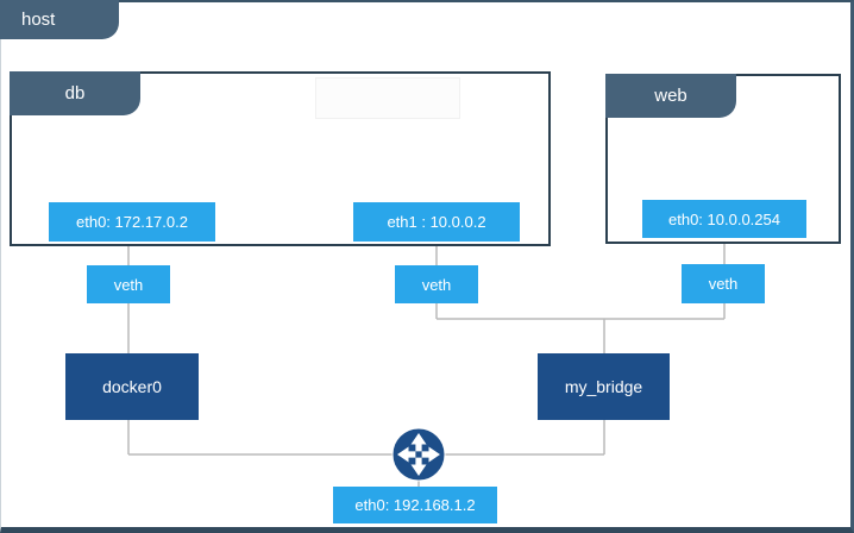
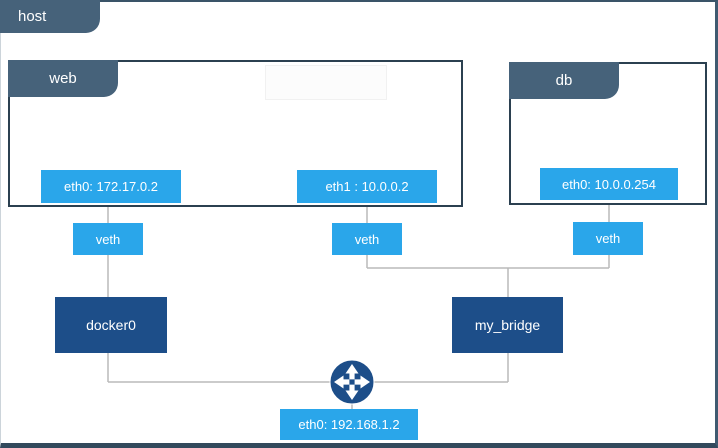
  host
- db
+ web
  eth0: 172.17.0.2
  eth1 : 10.0.0.2
- web
+ db
  eth0: 10.0.0.254
  veth
  veth
  veth
  docker0
  my_bridge
  eth0: 192.168.1.2
